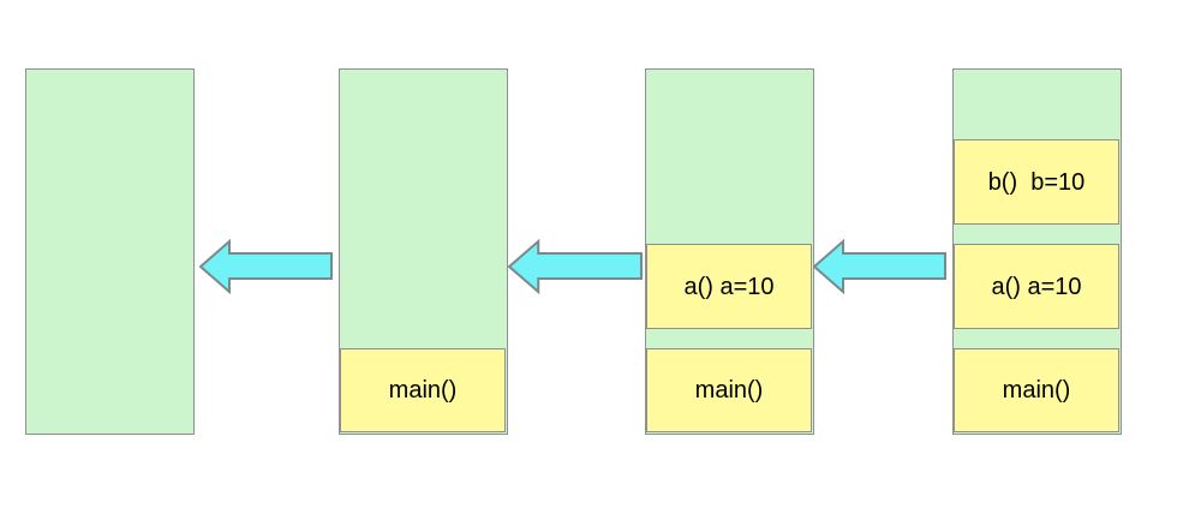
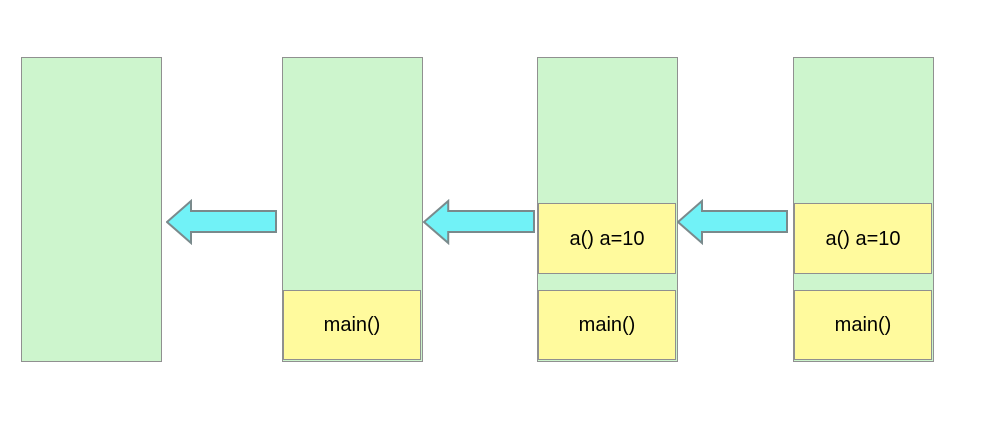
  main()
  a() a=10
  main()
- b() b=10
  a() a=10
  main()
